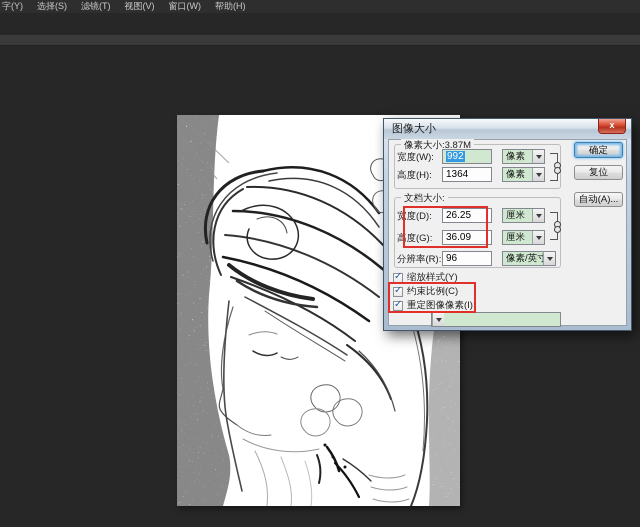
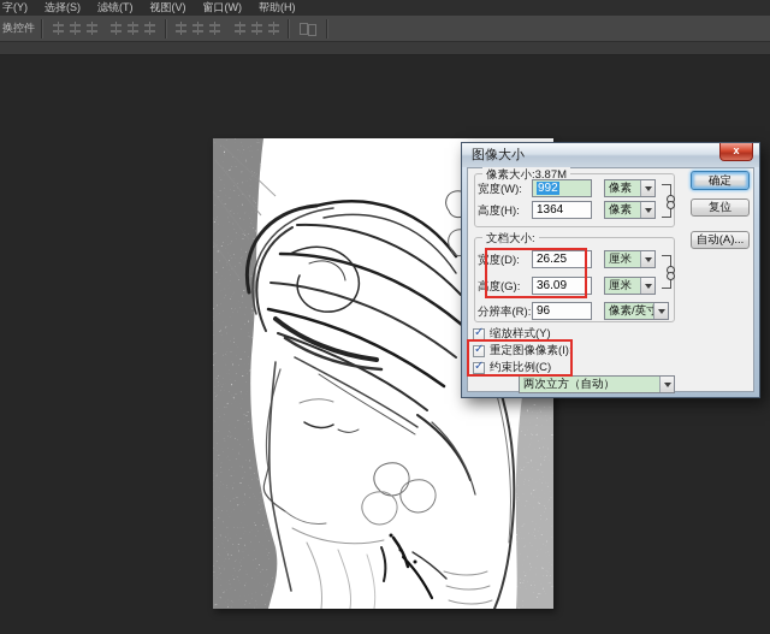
  字(Y)
  选择(S)
  滤镜(T)
  视图(V)
  窗口(W)
  帮助(H)
+ 换控件
  图像大小
  x
  像素大小:3.87M
  宽度(W):
  992
  像素
  高度(H):
  1364
  像素
  确定
  复位
  自动(A)...
  文档大小:
  宽度(D):
  26.25
  厘米
  高度(G):
  36.09
  厘米
  分辨率(R):
  96
  像素/英寸
  ✓
  缩放样式(Y)
  ✓
- 约束比例(C)
+ 重定图像像素(I):
  ✓
- 重定图像像素(I):
+ 约束比例(C)
+ 两次立方（自动）
